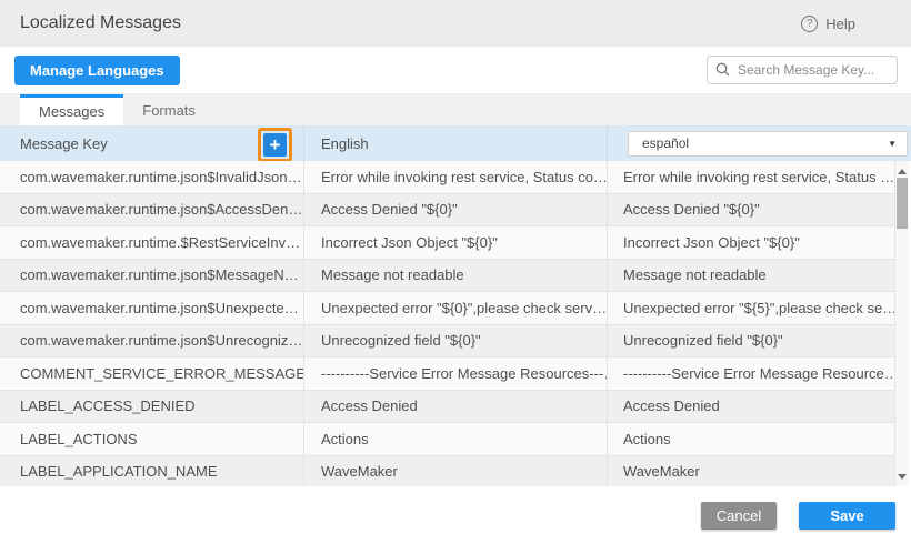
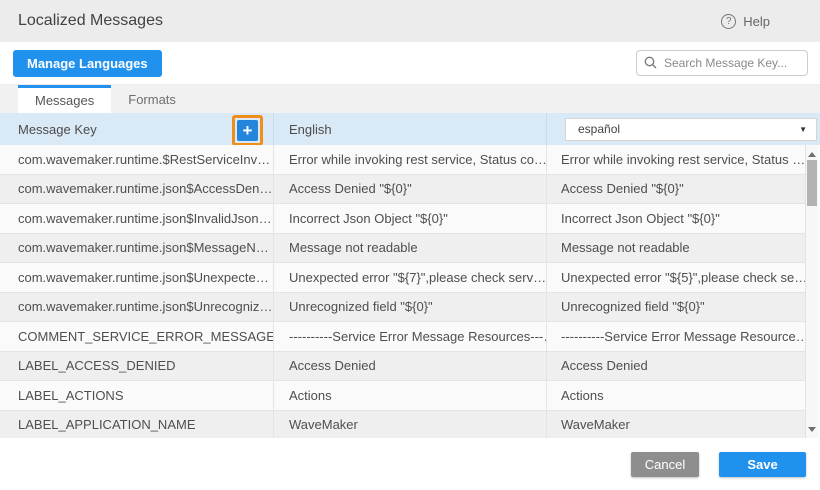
  Localized Messages
  ?
  Help
  Manage Languages
  Search Message Key...
  Messages
  Formats
  Message Key
  +
  English
  español
  ▼
- com.wavemaker.runtime.json$InvalidJson…
+ com.wavemaker.runtime.$RestServiceInv…
  Error while invoking rest service, Status co…
  Error while invoking rest service, Status …
  com.wavemaker.runtime.json$AccessDen…
  Access Denied "${0}"
  Access Denied "${0}"
- com.wavemaker.runtime.$RestServiceInv…
+ com.wavemaker.runtime.json$InvalidJson…
  Incorrect Json Object "${0}"
  Incorrect Json Object "${0}"
  com.wavemaker.runtime.json$MessageN…
  Message not readable
  Message not readable
  com.wavemaker.runtime.json$Unexpecte…
- Unexpected error "${0}",please check serv…
+ Unexpected error "${7}",please check serv…
  Unexpected error "${5}",please check se…
  com.wavemaker.runtime.json$Unrecogniz…
  Unrecognized field "${0}"
  Unrecognized field "${0}"
  COMMENT_SERVICE_ERROR_MESSAGE
  ----------Service Error Message Resources---
  ----------Service Error Message Resource…
  LABEL_ACCESS_DENIED
  Access Denied
  Access Denied
  LABEL_ACTIONS
  Actions
  Actions
  LABEL_APPLICATION_NAME
  WaveMaker
  WaveMaker
  Cancel
  Save
